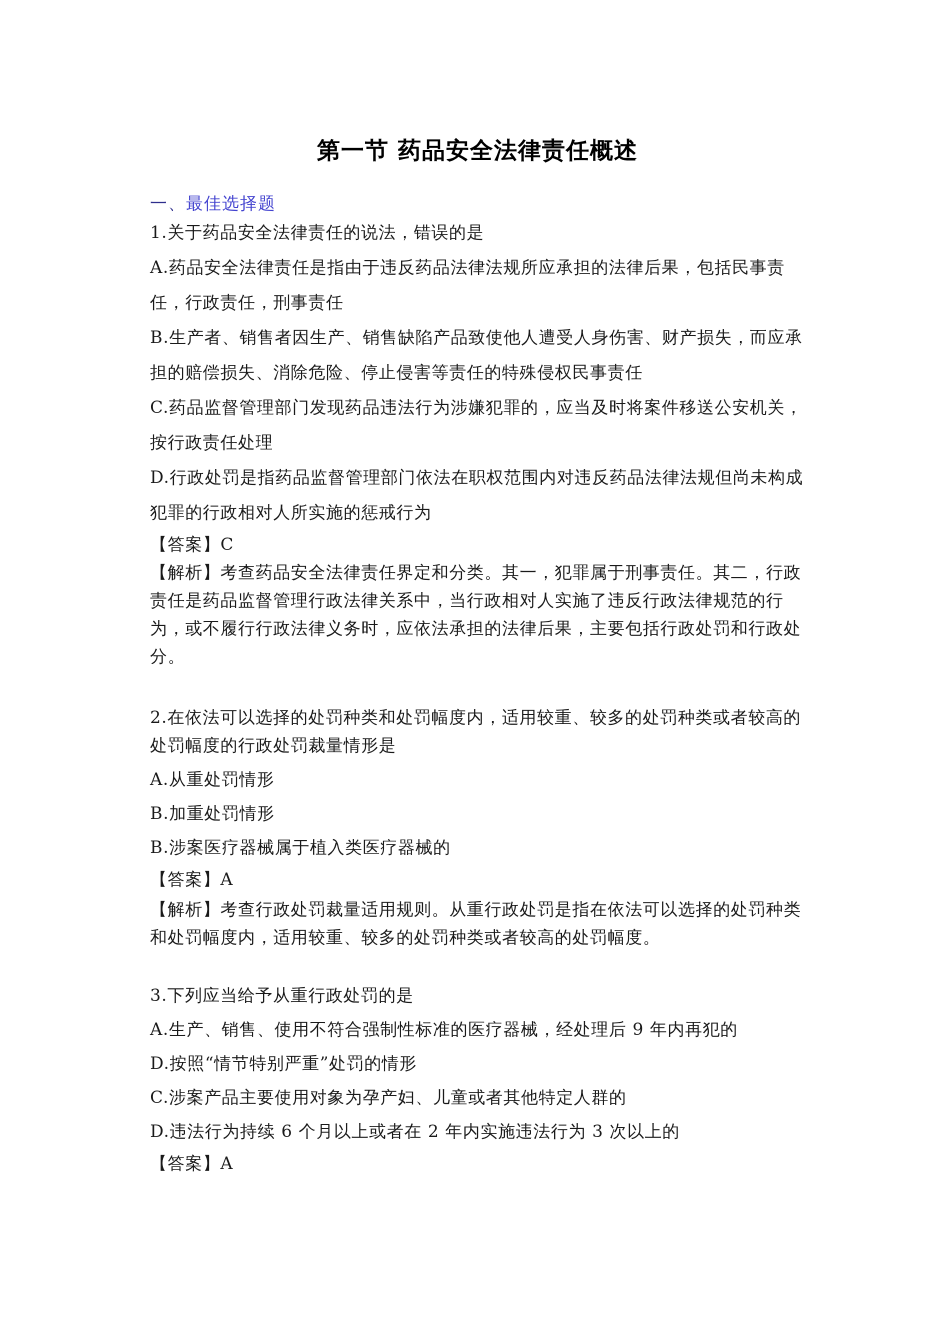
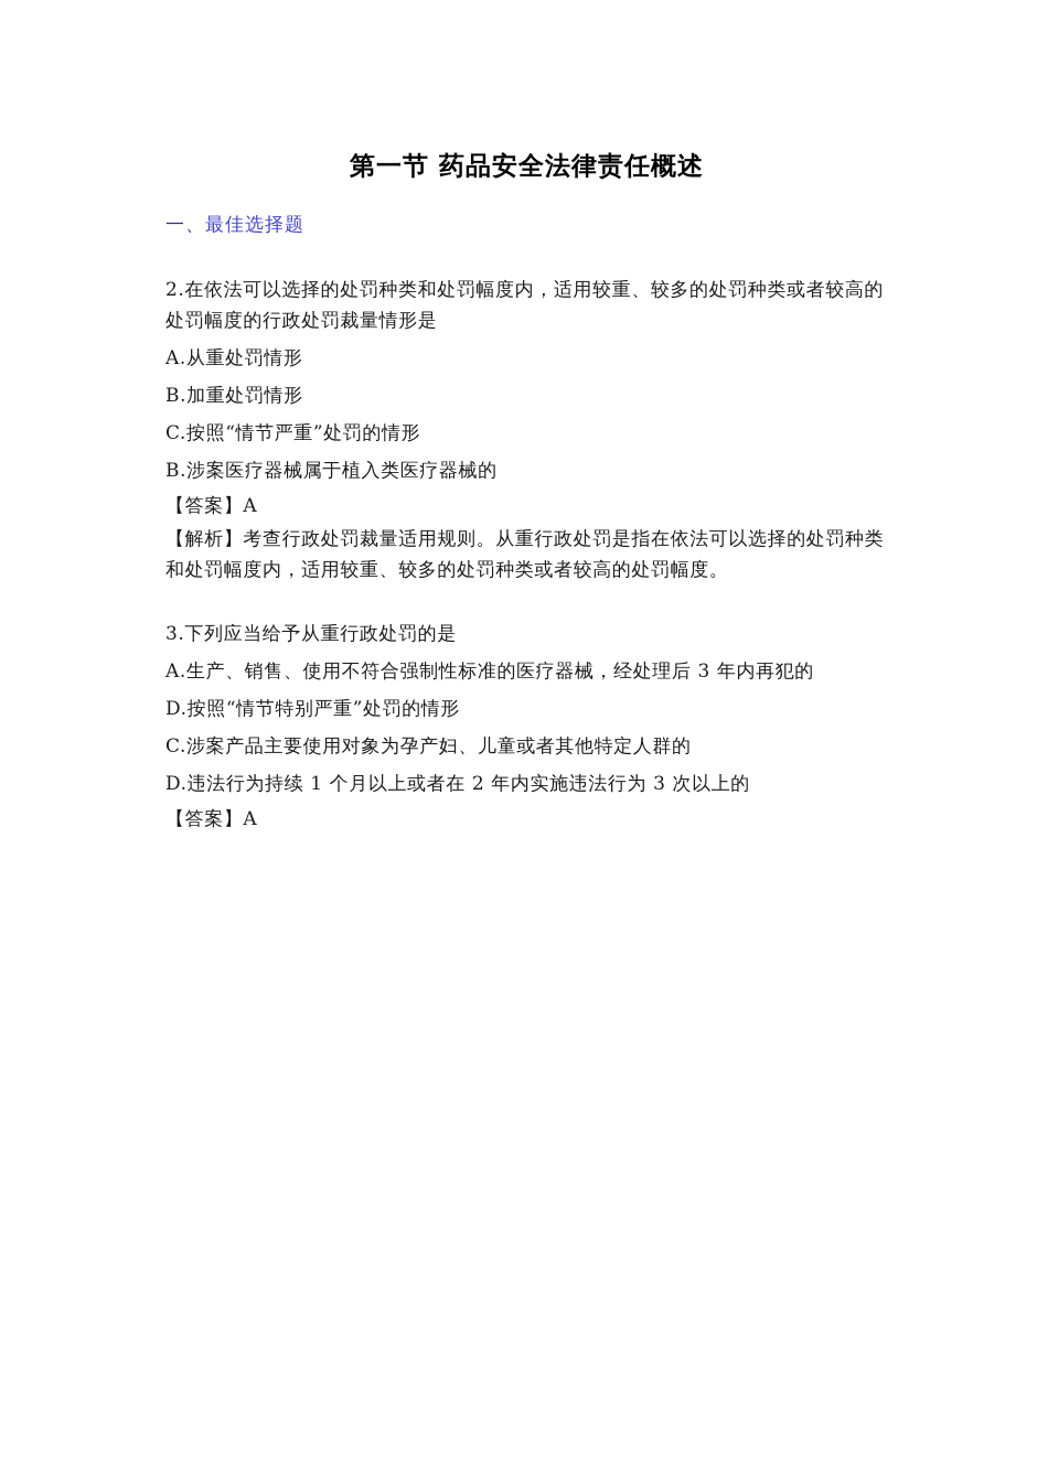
  第一节 药品安全法律责任概述
  一、最佳选择题
- 1.关于药品安全法律责任的说法，错误的是
- A.药品安全法律责任是指由于违反药品法律法规所应承担的法律后果，包括民事责任，行政责任，刑事责任
- B.生产者、销售者因生产、销售缺陷产品致使他人遭受人身伤害、财产损失，而应承担的赔偿损失、消除危险、停止侵害等责任的特殊侵权民事责任
- C.药品监督管理部门发现药品违法行为涉嫌犯罪的，应当及时将案件移送公安机关，按行政责任处理
- D.行政处罚是指药品监督管理部门依法在职权范围内对违反药品法律法规但尚未构成犯罪的行政相对人所实施的惩戒行为
- 【答案】C
- 【解析】考查药品安全法律责任界定和分类。其一，犯罪属于刑事责任。其二，行政责任是药品监督管理行政法律关系中，当行政相对人实施了违反行政法律规范的行为，或不履行行政法律义务时，应依法承担的法律后果，主要包括行政处罚和行政处分。
  2.在依法可以选择的处罚种类和处罚幅度内，适用较重、较多的处罚种类或者较高的处罚幅度的行政处罚裁量情形是
  A.从重处罚情形
  B.加重处罚情形
+ C.按照“情节严重”处罚的情形
  B.涉案医疗器械属于植入类医疗器械的
  【答案】A
  【解析】考查行政处罚裁量适用规则。从重行政处罚是指在依法可以选择的处罚种类和处罚幅度内，适用较重、较多的处罚种类或者较高的处罚幅度。
  3.下列应当给予从重行政处罚的是
- A.生产、销售、使用不符合强制性标准的医疗器械，经处理后 9 年内再犯的
+ A.生产、销售、使用不符合强制性标准的医疗器械，经处理后 3 年内再犯的
  D.按照“情节特别严重”处罚的情形
  C.涉案产品主要使用对象为孕产妇、儿童或者其他特定人群的
- D.违法行为持续 6 个月以上或者在 2 年内实施违法行为 3 次以上的
+ D.违法行为持续 1 个月以上或者在 2 年内实施违法行为 3 次以上的
  【答案】A
